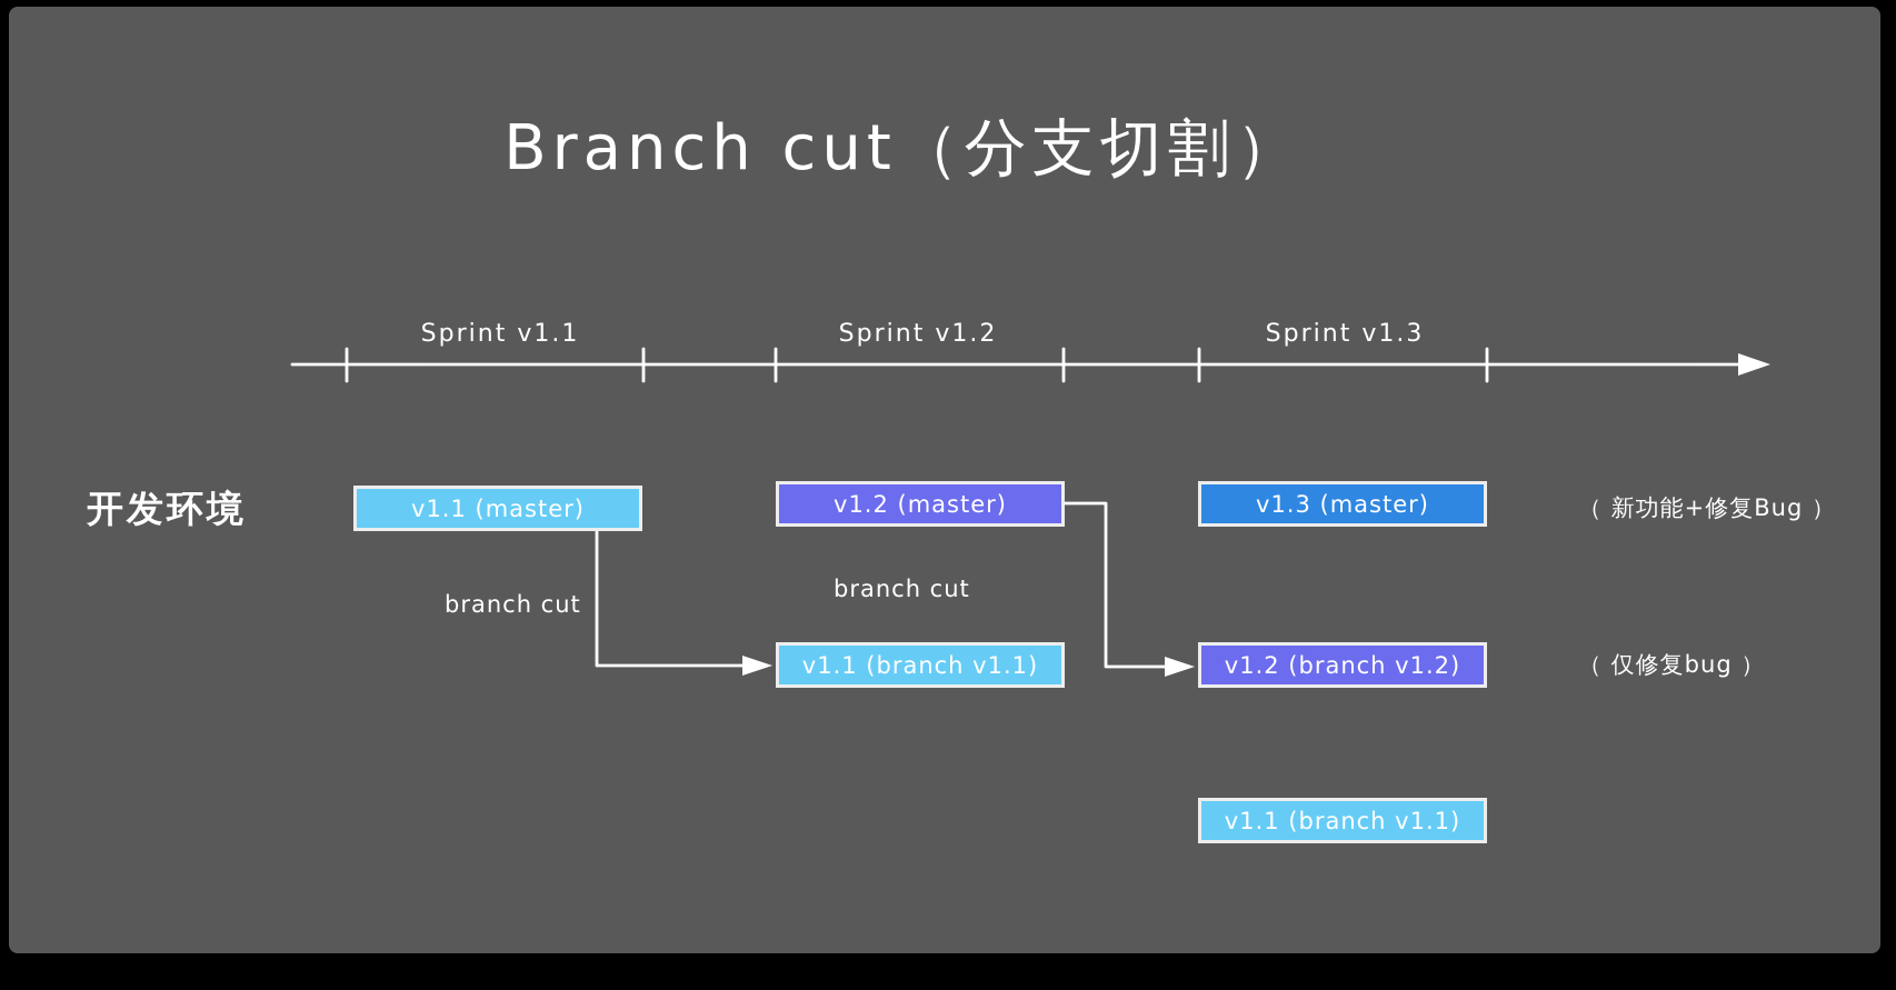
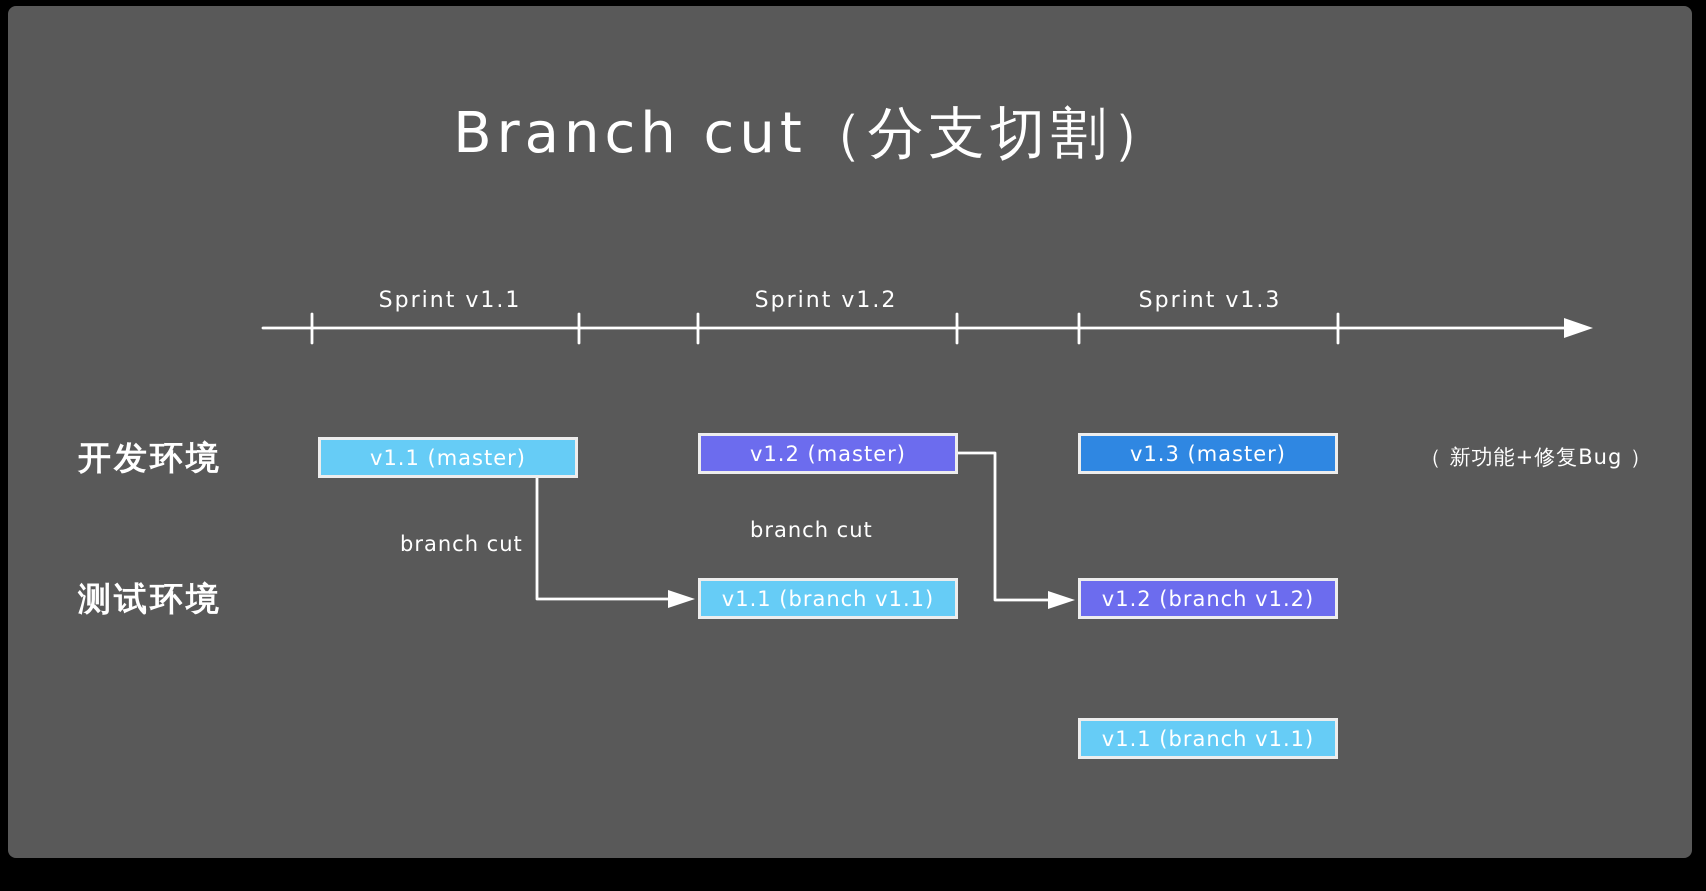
  Branch cut（分支切割）
  Sprint v1.1
  Sprint v1.2
  Sprint v1.3
  开发环境
+ 测试环境
  v1.1 (master)
  v1.2 (master)
  v1.3 (master)
  v1.1 (branch v1.1)
  v1.2 (branch v1.2)
  v1.1 (branch v1.1)
  branch cut
  branch cut
  （ 新功能+修复Bug ）
- （ 仅修复bug ）
